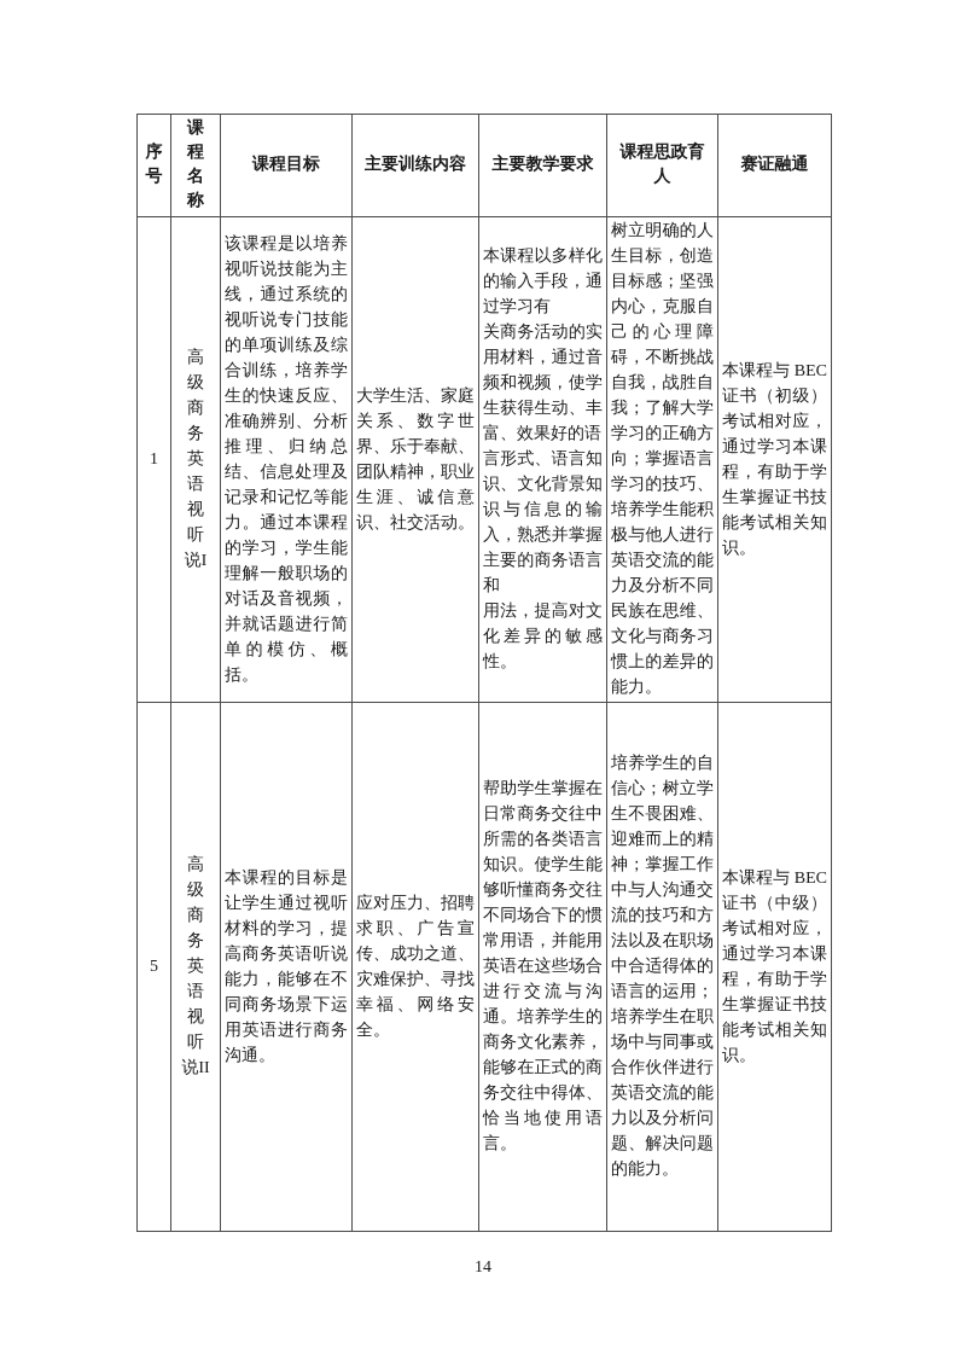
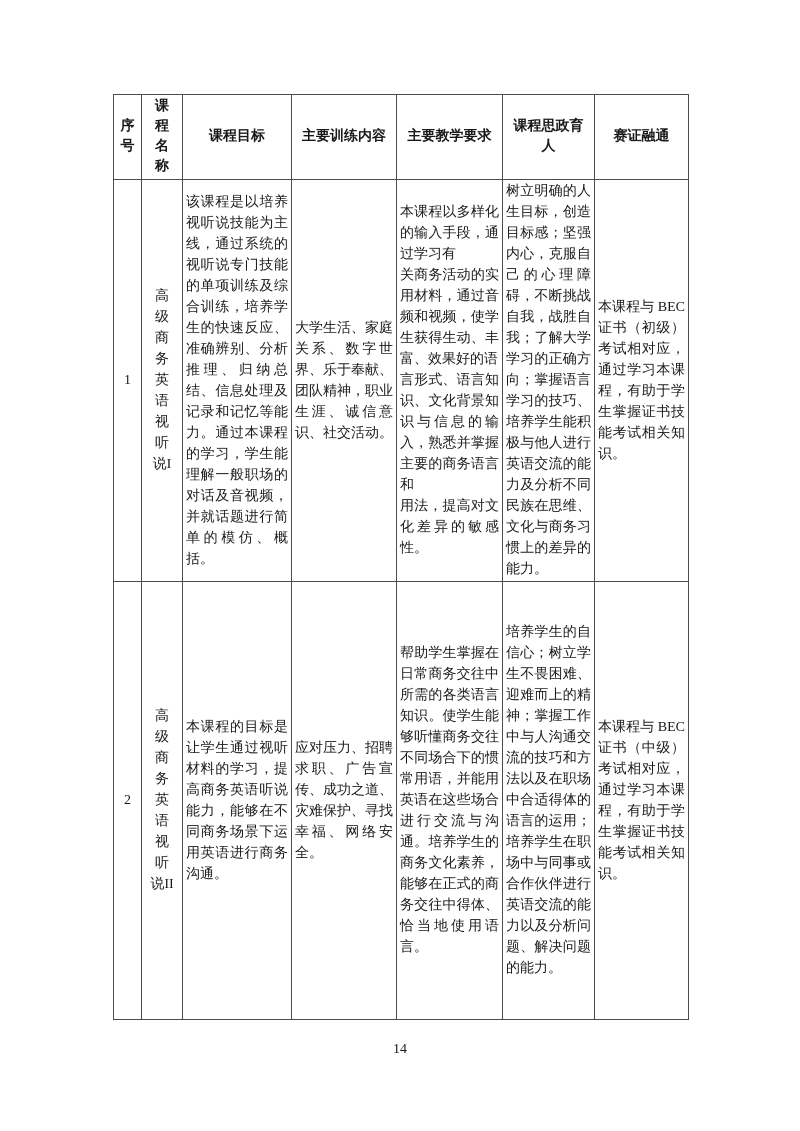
  序 号	课 程 名 称	课程目标	主要训练内容	主要教学要求	课程思政育 人	赛证融通
  1	高 级 商 务 英 语 视 听 说I	该课程是以培养视听说技能为主线，通过系统的视听说专门技能的单项训练及综合训练，培养学生的快速反应、准确辨别、分析推理、归纳总结、信息处理及记录和记忆等能力。通过本课程的学习，学生能理解一般职场的对话及音视频，并就话题进行简单的模仿、概括。	大学生活、家庭关系、数字世界、乐于奉献、团队精神，职业生涯、诚信意识、社交活动。	本课程以多样化的输入手段，通过学习有 关商务活动的实用材料，通过音频和视频，使学生获得生动、丰富、效果好的语 言形式、语言知识、文化背景知识与信息的输入，熟悉并掌握主要的商务语言和 用法，提高对文化差异的敏感性。	树立明确的人生目标，创造目标感；坚强内心，克服自己的心理障碍，不断挑战自我，战胜自我；了解大学学习的正确方向；掌握语言学习的技巧、培养学生能积极与他人进行英语交流的能力及分析不同民族在思维、文化与商务习惯上的差异的能力。	本课程与 BEC 证书（初级）考试相对应，通过学习本课程，有助于学生掌握证书技能考试相关知识。
- 5	高 级 商 务 英 语 视 听 说II	本课程的目标是让学生通过视听材料的学习，提高商务英语听说能力，能够在不同商务场景下运用英语进行商务沟通。	应对压力、招聘求职、广告宣传、成功之道、灾难保护、寻找幸福、网络安全。	帮助学生掌握在日常商务交往中所需的各类语言知识。使学生能够听懂商务交往不同场合下的惯常用语，并能用英语在这些场合进行交流与沟通。培养学生的商务文化素养，能够在正式的商务交往中得体、恰当地使用语言。	培养学生的自信心；树立学生不畏困难、迎难而上的精神；掌握工作中与人沟通交流的技巧和方法以及在职场中合适得体的语言的运用；培养学生在职场中与同事或合作伙伴进行英语交流的能力以及分析问题、解决问题的能力。	本课程与 BEC 证书（中级）考试相对应，通过学习本课程，有助于学生掌握证书技能考试相关知识。
+ 2	高 级 商 务 英 语 视 听 说II	本课程的目标是让学生通过视听材料的学习，提高商务英语听说能力，能够在不同商务场景下运用英语进行商务沟通。	应对压力、招聘求职、广告宣传、成功之道、灾难保护、寻找幸福、网络安全。	帮助学生掌握在日常商务交往中所需的各类语言知识。使学生能够听懂商务交往不同场合下的惯常用语，并能用英语在这些场合进行交流与沟通。培养学生的商务文化素养，能够在正式的商务交往中得体、恰当地使用语言。	培养学生的自信心；树立学生不畏困难、迎难而上的精神；掌握工作中与人沟通交流的技巧和方法以及在职场中合适得体的语言的运用；培养学生在职场中与同事或合作伙伴进行英语交流的能力以及分析问题、解决问题的能力。	本课程与 BEC 证书（中级）考试相对应，通过学习本课程，有助于学生掌握证书技能考试相关知识。
  14
